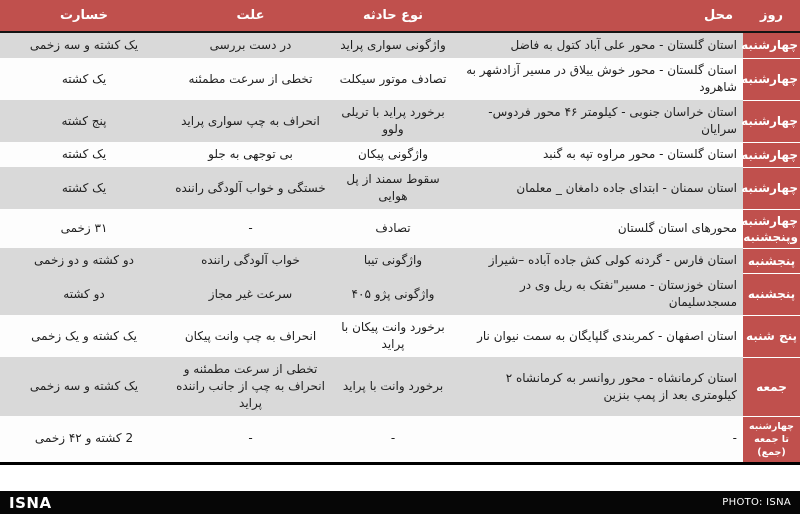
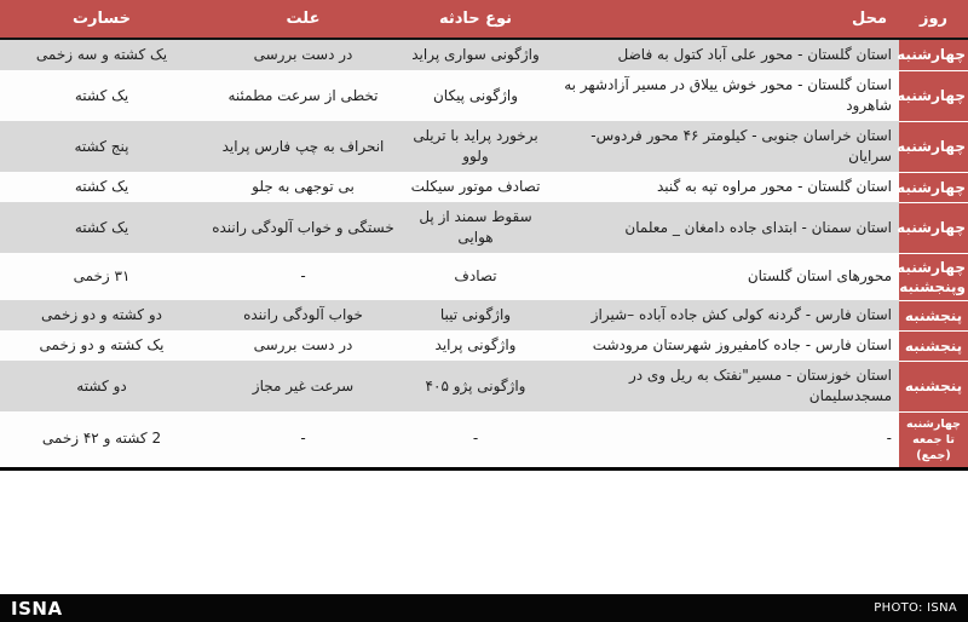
  روز	محل	نوع حادثه	علت	خسارت
  چهارشنبه	استان گلستان - محور علی آباد کتول به فاضل	واژگونی سواری پراید	در دست بررسی	یک کشته و سه زخمی
- چهارشنبه	استان گلستان - محور خوش ییلاق در مسیر آزادشهر به شاهرود	تصادف موتور سیکلت	تخطی از سرعت مطمئنه	یک کشته
+ چهارشنبه	استان گلستان - محور خوش ییلاق در مسیر آزادشهر به شاهرود	واژگونی پیکان	تخطی از سرعت مطمئنه	یک کشته
- چهارشنبه	استان خراسان جنوبی - کیلومتر ۴۶ محور فردوس- سرایان	برخورد پراید با تریلی ولوو	انحراف به چپ سواری پراید	پنج کشته
+ چهارشنبه	استان خراسان جنوبی - کیلومتر ۴۶ محور فردوس- سرایان	برخورد پراید با تریلی ولوو	انحراف به چپ فارس پراید	پنج کشته
- چهارشنبه	استان گلستان - محور مراوه تپه به گنبد	واژگونی پیکان	بی توجهی به جلو	یک کشته
+ چهارشنبه	استان گلستان - محور مراوه تپه به گنبد	تصادف موتور سیکلت	بی توجهی به جلو	یک کشته
  چهارشنبه	استان سمنان - ابتدای جاده دامغان _ معلمان	سقوط سمند از پل هوایی	خستگی و خواب آلودگی راننده	یک کشته
  چهارشنبه وپنجشنبه	محورهای استان گلستان	تصادف	-	۳۱ زخمی
  پنجشنبه	استان فارس - گردنه کولی کش جاده آباده –شیراز	واژگونی تیبا	خواب آلودگی راننده	دو کشته و دو زخمی
+ پنجشنبه	استان فارس - جاده کامفیروز شهرستان مرودشت	واژگونی پراید	در دست بررسی	یک کشته و دو زخمی
  پنجشنبه	استان خوزستان - مسیر"نفتک به ریل وی در مسجدسلیمان	واژگونی پژو ۴۰۵	سرعت غیر مجاز	دو کشته
- پنج شنبه	استان اصفهان - کمربندی گلپایگان به سمت نیوان نار	برخورد وانت پیکان با پراید	انحراف به چپ وانت پیکان	یک کشته و یک زخمی
- جمعه	استان کرمانشاه - محور روانسر به کرمانشاه ۲ کیلومتری بعد از پمپ بنزین	برخورد وانت با پراید	تخطی از سرعت مطمئنه و انحراف به چپ از جانب راننده پراید	یک کشته و سه زخمی
  چهارشنبه تا جمعه (جمع)	-	-	-	2 کشته و ۴۲ زخمی
  ISNA
  PHOTO: ISNA
